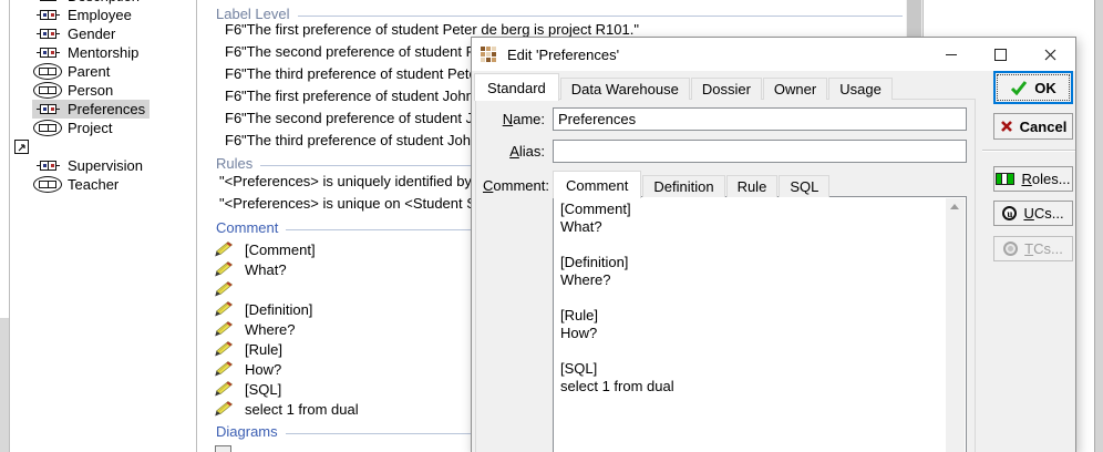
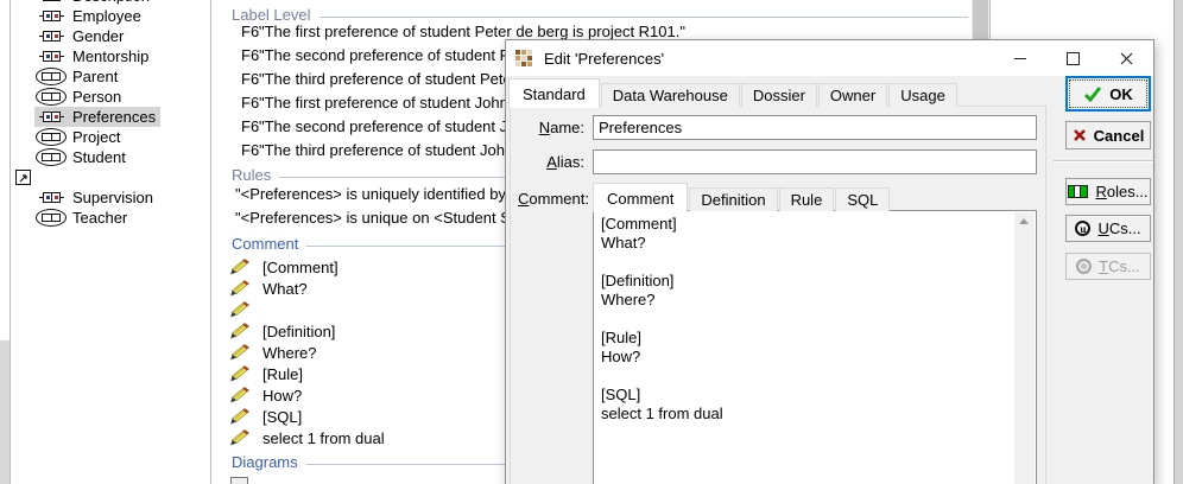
  Employee
  Gender
  Mentorship
  Parent
  Person
  Preferences
  Project
+ Student
  Supervision
  Teacher
  Label Level
  F6
  "The first preference of student Peter de berg is project R101."
  F6
  "The second preference of student
  F6
  "The third preference of student Pet
  F6
  "The first preference of student Joh
  F6
  "The second preference of student J
  F6
  "The third preference of student Joh
  Rules
  "<Preferences> is uniquely identified by
  "<Preferences> is unique on <Student
  Comment
  [Comment]
  What?
  [Definition]
  Where?
  [Rule]
  How?
  [SQL]
  select 1 from dual
  Diagrams
  Edit 'Preferences'
  Standard
  Data Warehouse
  Dossier
  Owner
  Usage
  Name:
  Preferences
  Alias:
  Comment:
  Comment
  Definition
  Rule
  SQL
  [Comment]
  What?
  [Definition]
  Where?
  [Rule]
  How?
  [SQL]
  select 1 from dual
  OK
  Cancel
  Roles...
  u
  UCs...
  TCs...
